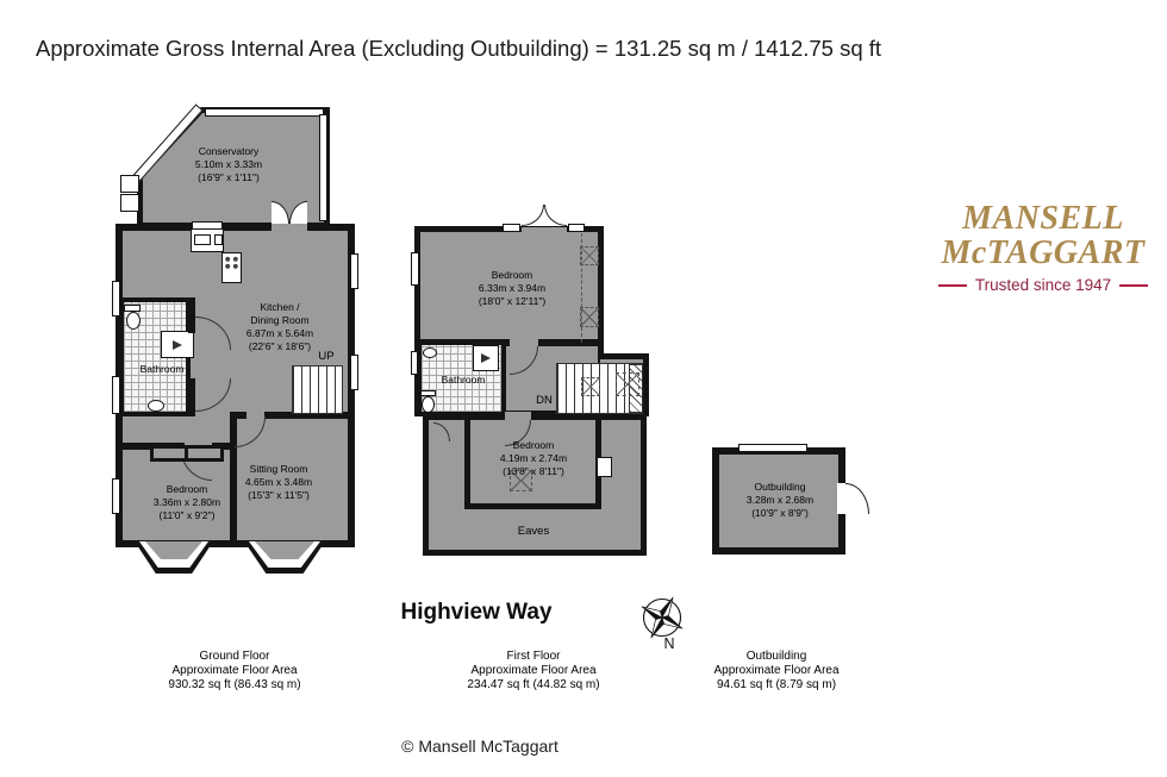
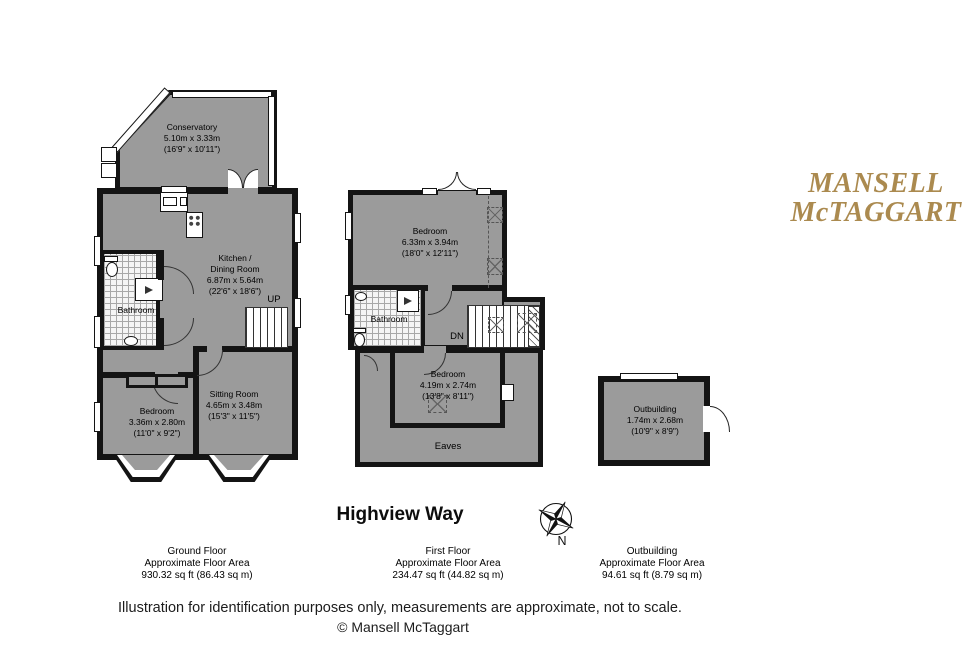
- Approximate Gross Internal Area (Excluding Outbuilding) = 131.25 sq m / 1412.75 sq ft
  UP
  Conservatory
  5.10m x 3.33m
- (16'9" x 1'11")
+ (16'9" x 10'11")
  Kitchen /
  Dining Room
  6.87m x 5.64m
  (22'6" x 18'6")
  Bathroom
  Sitting Room
  4.65m x 3.48m
  (15'3" x 11'5")
  Bedroom
  3.36m x 2.80m
  (11'0" x 9'2")
  DN
  Bedroom
  6.33m x 3.94m
  (18'0" x 12'11")
  Bathroom
  Bedroom
  4.19m x 2.74m
  (13'8" x 8'11")
  Eaves
  Outbuilding
- 3.28m x 2.68m
+ 1.74m x 2.68m
  (10'9" x 8'9")
  MANSELL
  McTAGGART
- Trusted since 1947
  N
  Highview Way
  Ground Floor
  Approximate Floor Area
  930.32 sq ft (86.43 sq m)
  First Floor
  Approximate Floor Area
  234.47 sq ft (44.82 sq m)
  Outbuilding
  Approximate Floor Area
  94.61 sq ft (8.79 sq m)
+ Illustration for identification purposes only, measurements are approximate, not to scale.
  © Mansell McTaggart
